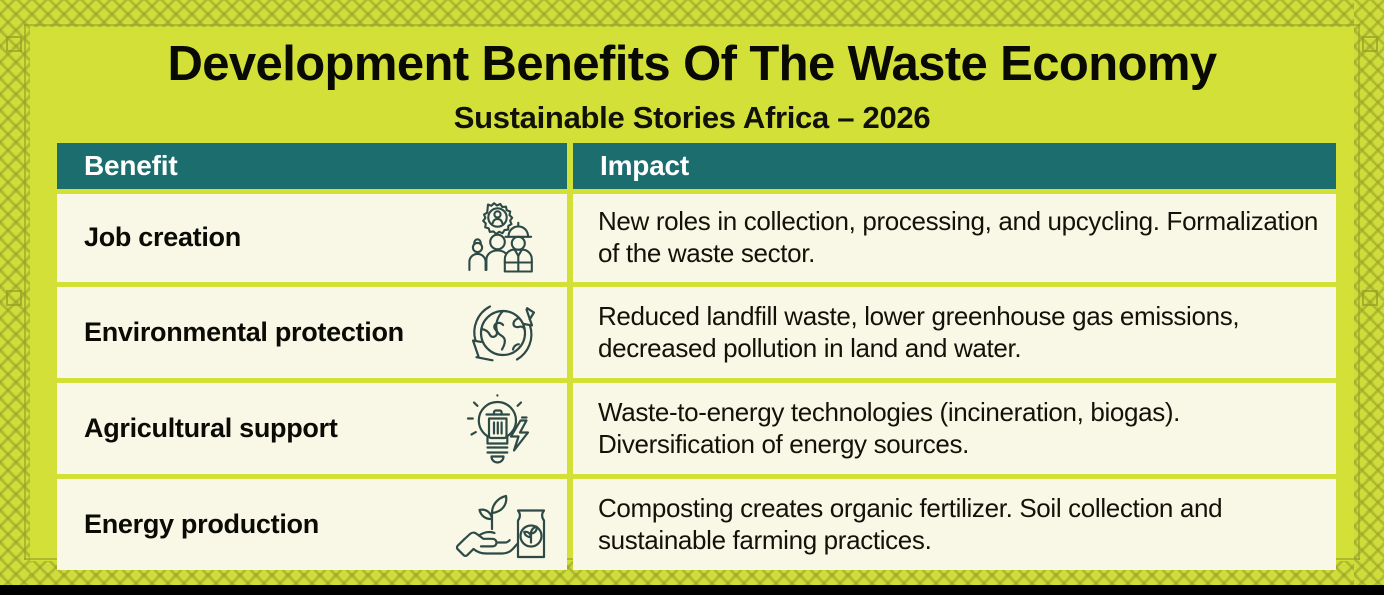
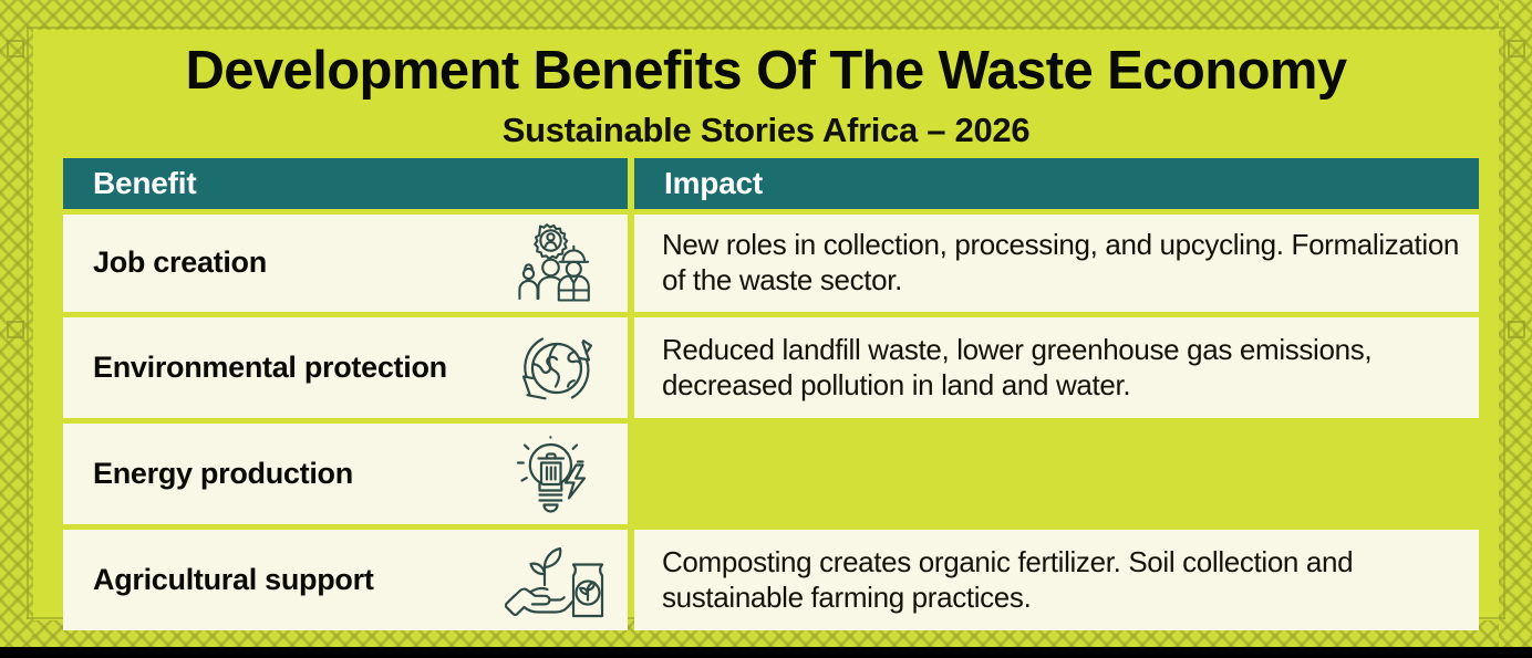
  Development Benefits Of The Waste Economy
  Sustainable Stories Africa – 2026
  Benefit
  Impact
  Job creation
  New roles in collection, processing, and upcycling. Formalization of the waste sector.
  Environmental protection
  Reduced landfill waste, lower greenhouse gas emissions, decreased pollution in land and water.
- Agricultural support
+ Energy production
- Waste-to-energy technologies (incineration, biogas). Diversification of energy sources.
- Energy production
+ Agricultural support
  Composting creates organic fertilizer. Soil collection and sustainable farming practices.
